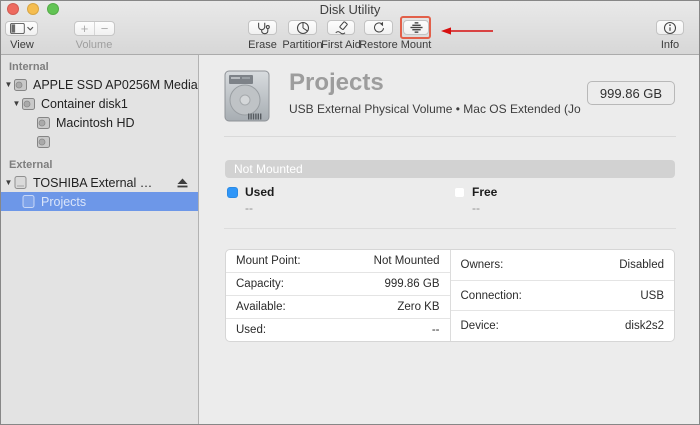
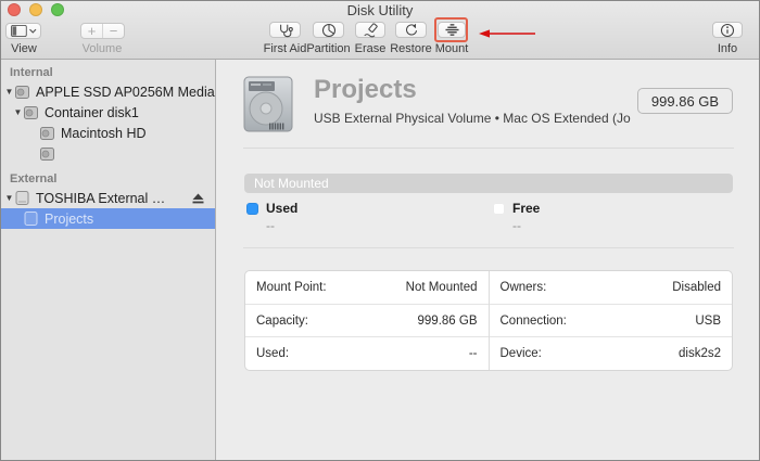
  Disk Utility
  View
  +
  −
  Volume
- Erase
+ First Aid
  Partition
- First Aid
+ Erase
  Restore
  Mount
  Info
  Internal
  ▼
  APPLE SSD AP0256M Media
  ▼
  Container disk1
  Macintosh HD
  External
  ▼
  TOSHIBA External US
  Projects
  Projects
  USB External Physical Volume • Mac OS Extended (Jo
  999.86 GB
  Not Mounted
  Used
  --
  Free
  --
  Mount Point:
  Not Mounted
  Capacity:
  999.86 GB
- Available:
- Zero KB
  Used:
  --
  Owners:
  Disabled
  Connection:
  USB
  Device:
  disk2s2
